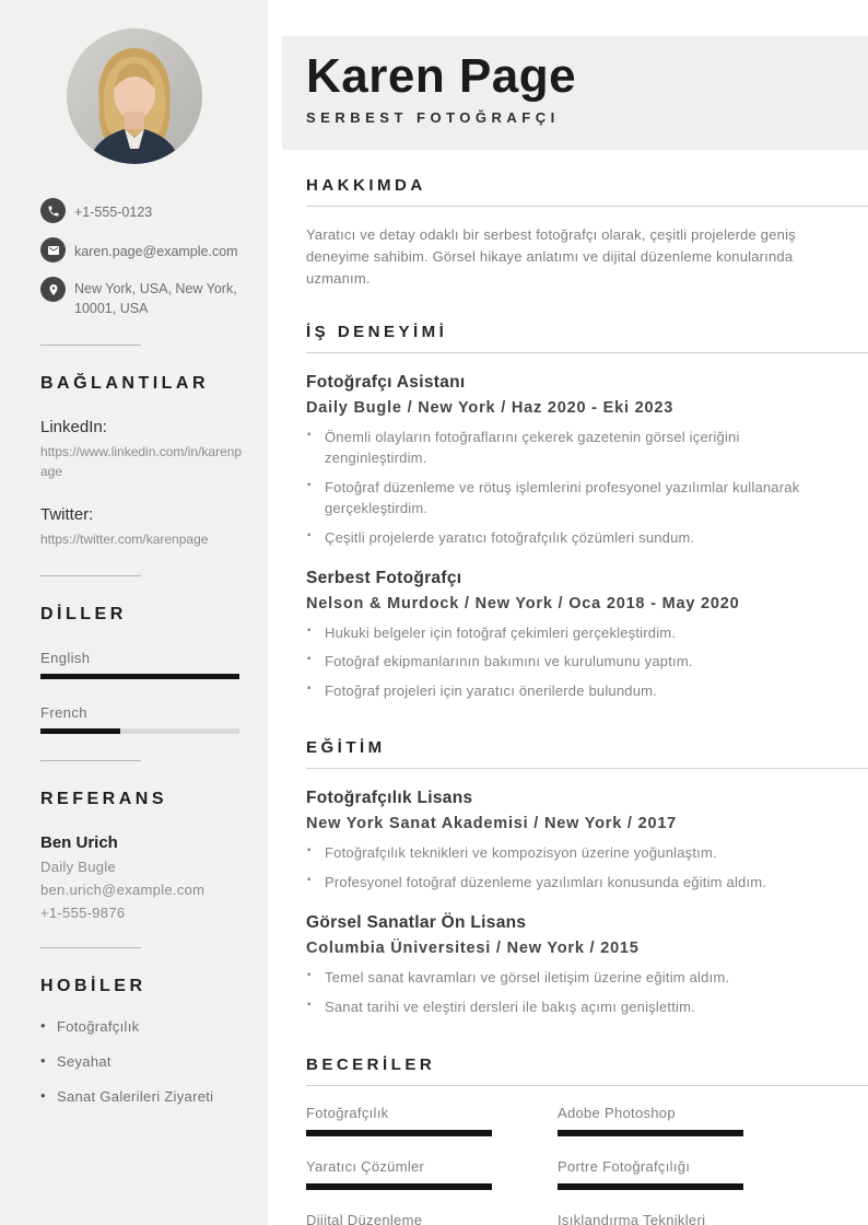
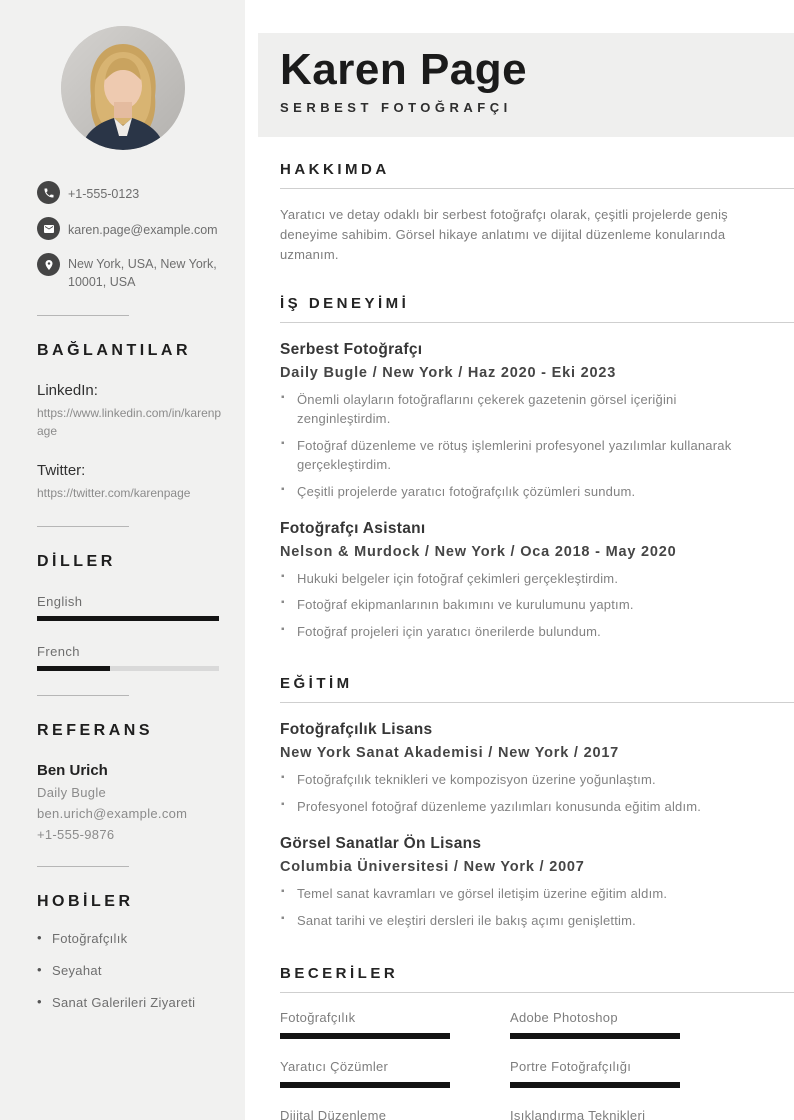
  +1-555-0123
  karen.page@example.com
  New York, USA, New York,
  10001, USA
  BAĞLANTILAR
  LinkedIn:
  https://www.linkedin.com/in/karenpage
  Twitter:
  https://twitter.com/karenpage
  DİLLER
  English
  French
  REFERANS
  Ben Urich
  Daily Bugle
  ben.urich@example.com
  +1-555-9876
  HOBİLER
  Fotoğrafçılık
  Seyahat
  Sanat Galerileri Ziyareti
  Karen Page
  SERBEST FOTOĞRAFÇI
  HAKKIMDA
  Yaratıcı ve detay odaklı bir serbest fotoğrafçı olarak, çeşitli projelerde geniş deneyime sahibim. Görsel hikaye anlatımı ve dijital düzenleme konularında uzmanım.
  İŞ DENEYİMİ
- Fotoğrafçı Asistanı
+ Serbest Fotoğrafçı
  Daily Bugle / New York / Haz 2020 - Eki 2023
  Önemli olayların fotoğraflarını çekerek gazetenin görsel içeriğini zenginleştirdim.
  Fotoğraf düzenleme ve rötuş işlemlerini profesyonel yazılımlar kullanarak gerçekleştirdim.
  Çeşitli projelerde yaratıcı fotoğrafçılık çözümleri sundum.
- Serbest Fotoğrafçı
+ Fotoğrafçı Asistanı
  Nelson & Murdock / New York / Oca 2018 - May 2020
  Hukuki belgeler için fotoğraf çekimleri gerçekleştirdim.
  Fotoğraf ekipmanlarının bakımını ve kurulumunu yaptım.
  Fotoğraf projeleri için yaratıcı önerilerde bulundum.
  EĞİTİM
  Fotoğrafçılık Lisans
  New York Sanat Akademisi / New York / 2017
  Fotoğrafçılık teknikleri ve kompozisyon üzerine yoğunlaştım.
  Profesyonel fotoğraf düzenleme yazılımları konusunda eğitim aldım.
  Görsel Sanatlar Ön Lisans
- Columbia Üniversitesi / New York / 2015
+ Columbia Üniversitesi / New York / 2007
  Temel sanat kavramları ve görsel iletişim üzerine eğitim aldım.
  Sanat tarihi ve eleştiri dersleri ile bakış açımı genişlettim.
  BECERİLER
  Fotoğrafçılık
  Adobe Photoshop
  Yaratıcı Çözümler
  Portre Fotoğrafçılığı
  Dijital Düzenleme
  Işıklandırma Teknikleri
